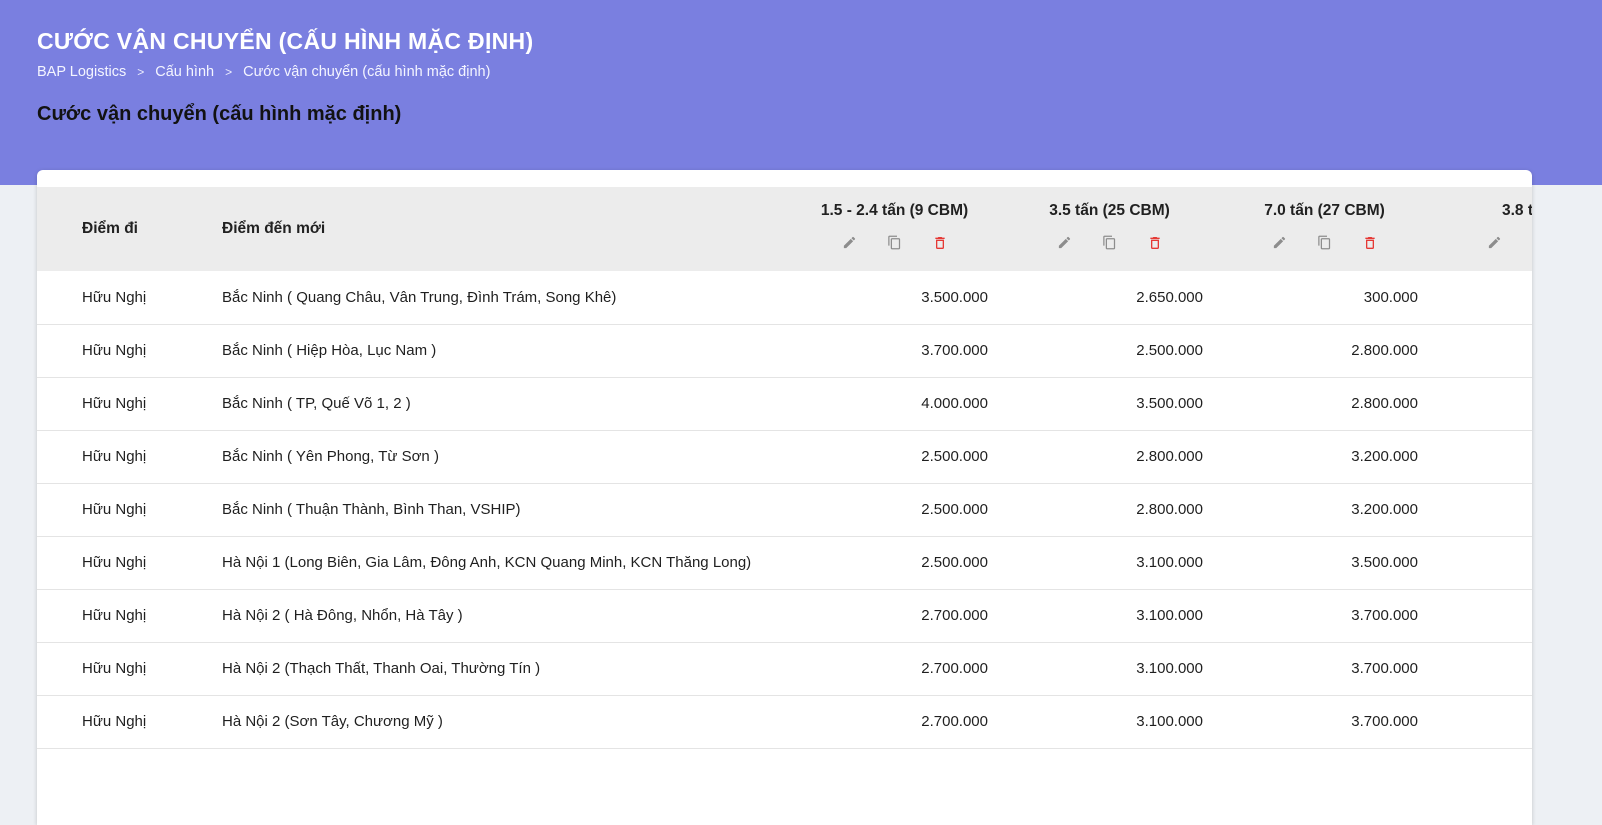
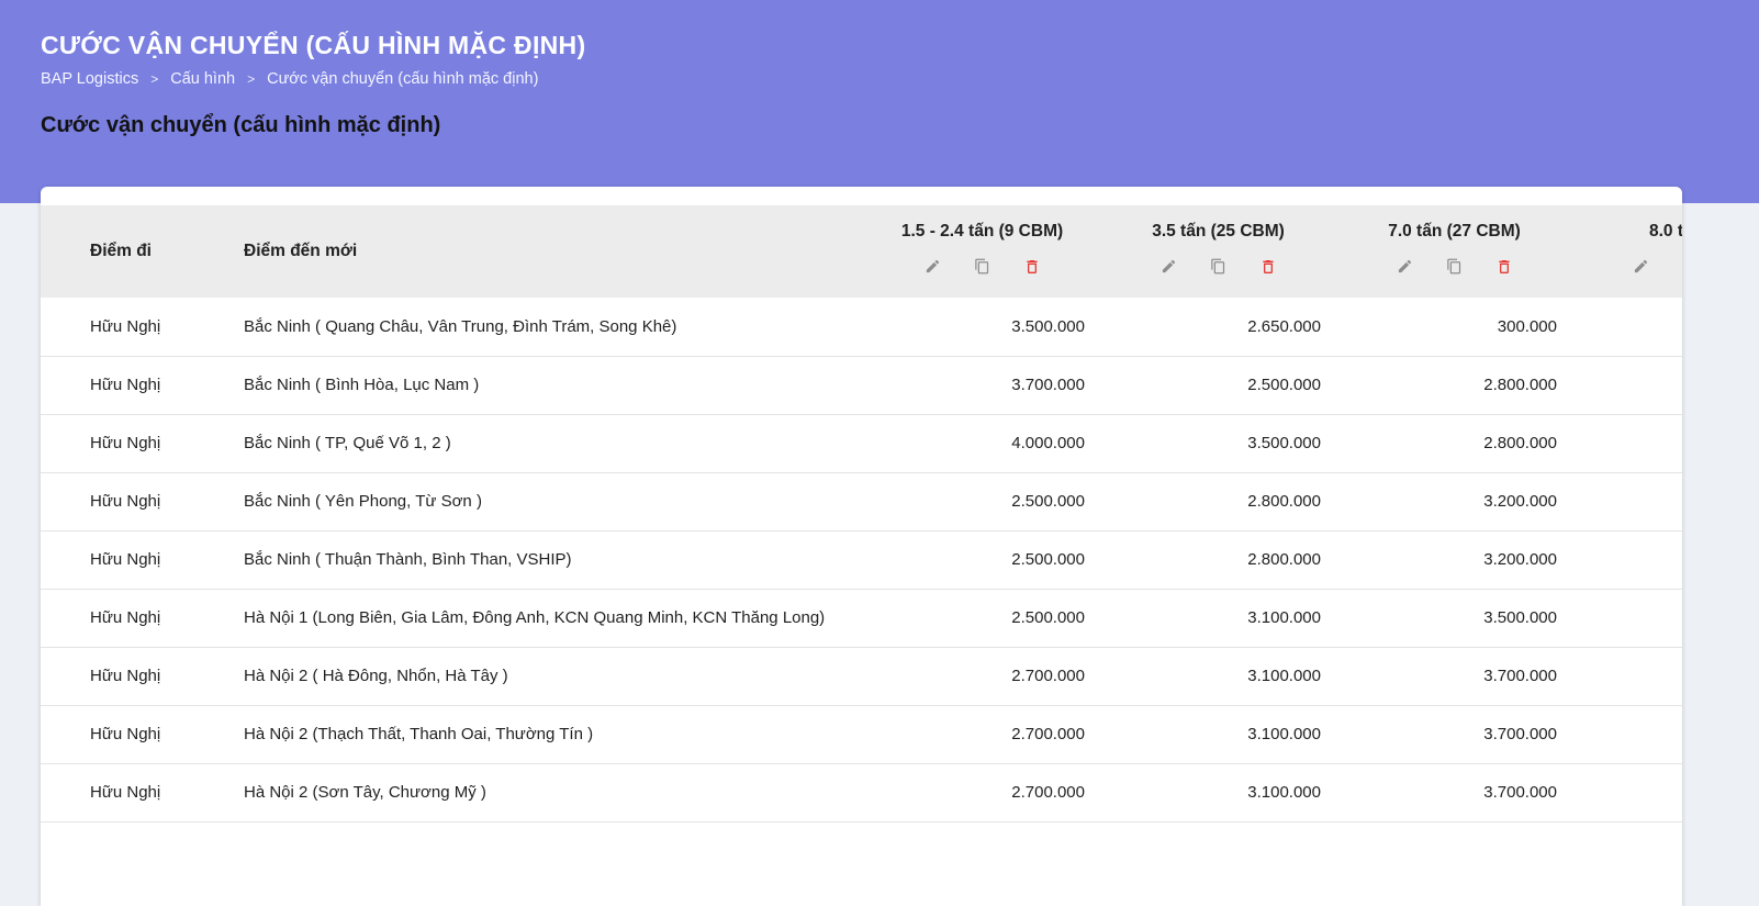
  CƯỚC VẬN CHUYỂN (CẤU HÌNH MẶC ĐỊNH)
  BAP Logistics
  >
  Cấu hình
  >
  Cước vận chuyển (cấu hình mặc định)
  Cước vận chuyển (cấu hình mặc định)
- Điểm đi	Điểm đến mới	1.5 - 2.4 tấn (9 CBM)	3.5 tấn (25 CBM)	7.0 tấn (27 CBM)	3.8 t
+ Điểm đi	Điểm đến mới	1.5 - 2.4 tấn (9 CBM)	3.5 tấn (25 CBM)	7.0 tấn (27 CBM)	8.0 t
  Hữu Nghị	Bắc Ninh ( Quang Châu, Vân Trung, Đình Trám, Song Khê)	3.500.000	2.650.000	300.000
- Hữu Nghị	Bắc Ninh ( Hiệp Hòa, Lục Nam )	3.700.000	2.500.000	2.800.000
+ Hữu Nghị	Bắc Ninh ( Bình Hòa, Lục Nam )	3.700.000	2.500.000	2.800.000
  Hữu Nghị	Bắc Ninh ( TP, Quế Võ 1, 2 )	4.000.000	3.500.000	2.800.000
  Hữu Nghị	Bắc Ninh ( Yên Phong, Từ Sơn )	2.500.000	2.800.000	3.200.000
  Hữu Nghị	Bắc Ninh ( Thuận Thành, Bình Than, VSHIP)	2.500.000	2.800.000	3.200.000
  Hữu Nghị	Hà Nội 1 (Long Biên, Gia Lâm, Đông Anh, KCN Quang Minh, KCN Thăng Long)	2.500.000	3.100.000	3.500.000
  Hữu Nghị	Hà Nội 2 ( Hà Đông, Nhổn, Hà Tây )	2.700.000	3.100.000	3.700.000
  Hữu Nghị	Hà Nội 2 (Thạch Thất, Thanh Oai, Thường Tín )	2.700.000	3.100.000	3.700.000
  Hữu Nghị	Hà Nội 2 (Sơn Tây, Chương Mỹ )	2.700.000	3.100.000	3.700.000
